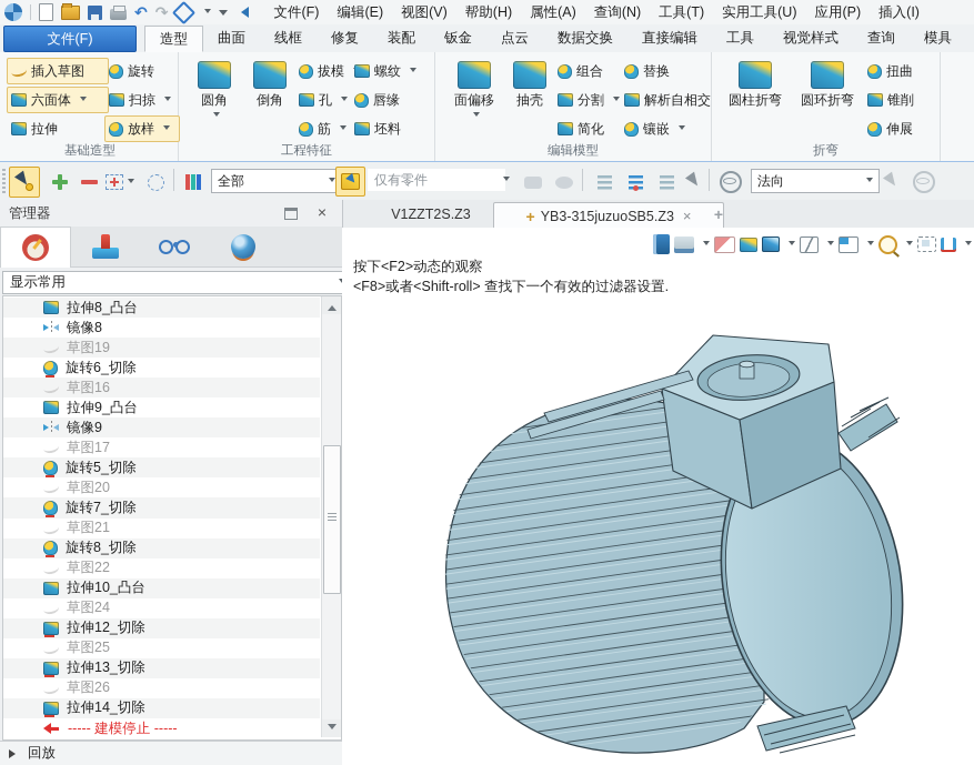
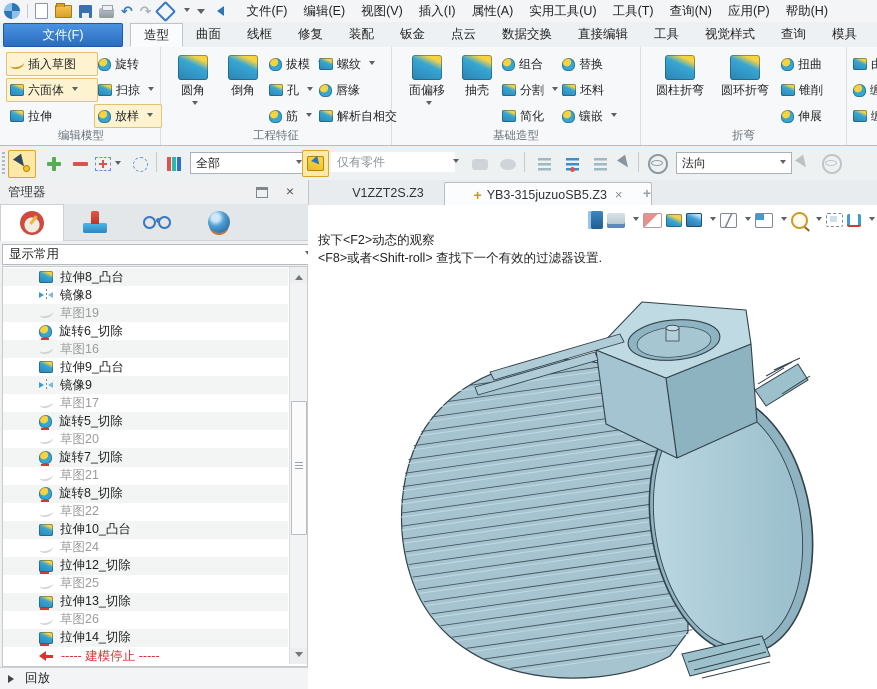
  ↶
  ↷
  文件(F)
  编辑(E)
  视图(V)
- 帮助(H)
+ 插入(I)
  属性(A)
- 查询(N)
+ 实用工具(U)
  工具(T)
- 实用工具(U)
+ 查询(N)
  应用(P)
- 插入(I)
+ 帮助(H)
  文件(F)
  造型
  曲面
  线框
  修复
  装配
  钣金
  点云
  数据交换
  直接编辑
  工具
  视觉样式
  查询
  模具
  插入草图
  六面体
  拉伸
  旋转
  扫掠
  放样
- 基础造型
+ 编辑模型
  圆角
  倒角
  拔模
  孔
  筋
  螺纹
  唇缘
- 坯料
+ 解析自相交
  工程特征
  面偏移
  抽壳
  组合
  分割
  简化
  替换
- 解析自相交
+ 坯料
  镶嵌
- 编辑模型
+ 基础造型
  圆柱折弯
  圆环折弯
  扭曲
  锥削
  伸展
  折弯
+ 缠
  全部
  仅有零件
  法向
  V1ZZT2S.Z3
  +
  YB3-315juzuoSB5.Z3
  ×
  +
  管理器
  ×
  显示常用
  拉伸8_凸台
  镜像8
  草图19
  旋转6_切除
  草图16
  拉伸9_凸台
  镜像9
  草图17
  旋转5_切除
  草图20
  旋转7_切除
  草图21
  旋转8_切除
  草图22
  拉伸10_凸台
  草图24
  拉伸12_切除
  草图25
  拉伸13_切除
  草图26
  拉伸14_切除
  ----- 建模停止 -----
  回放
  按下<F2>动态的观察
  <F8>或者<Shift-roll> 查找下一个有效的过滤器设置.
